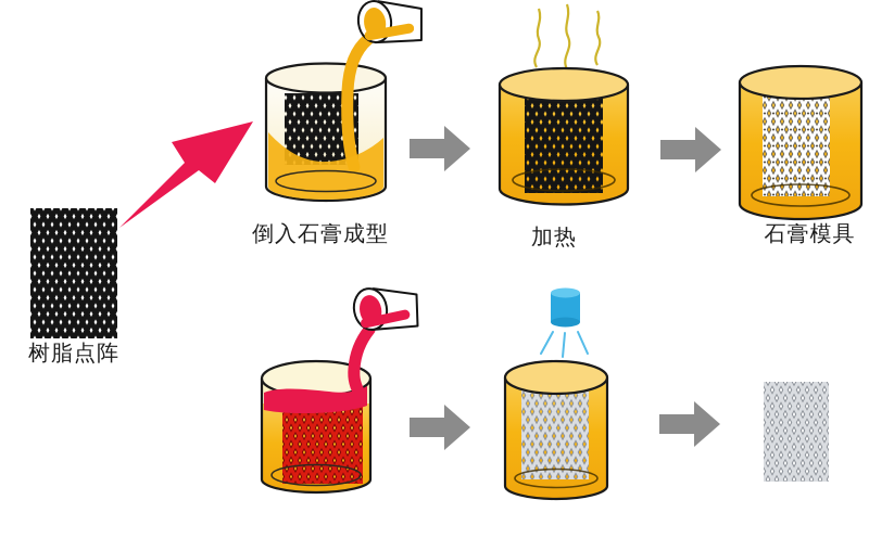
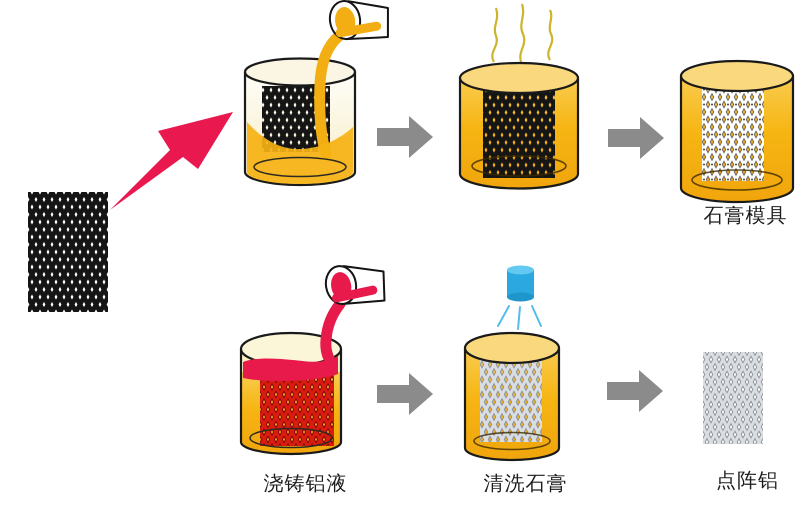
- 树脂点阵
- 倒入石膏成型
- 加热
  石膏模具
+ 浇铸铝液
+ 清洗石膏
+ 点阵铝
